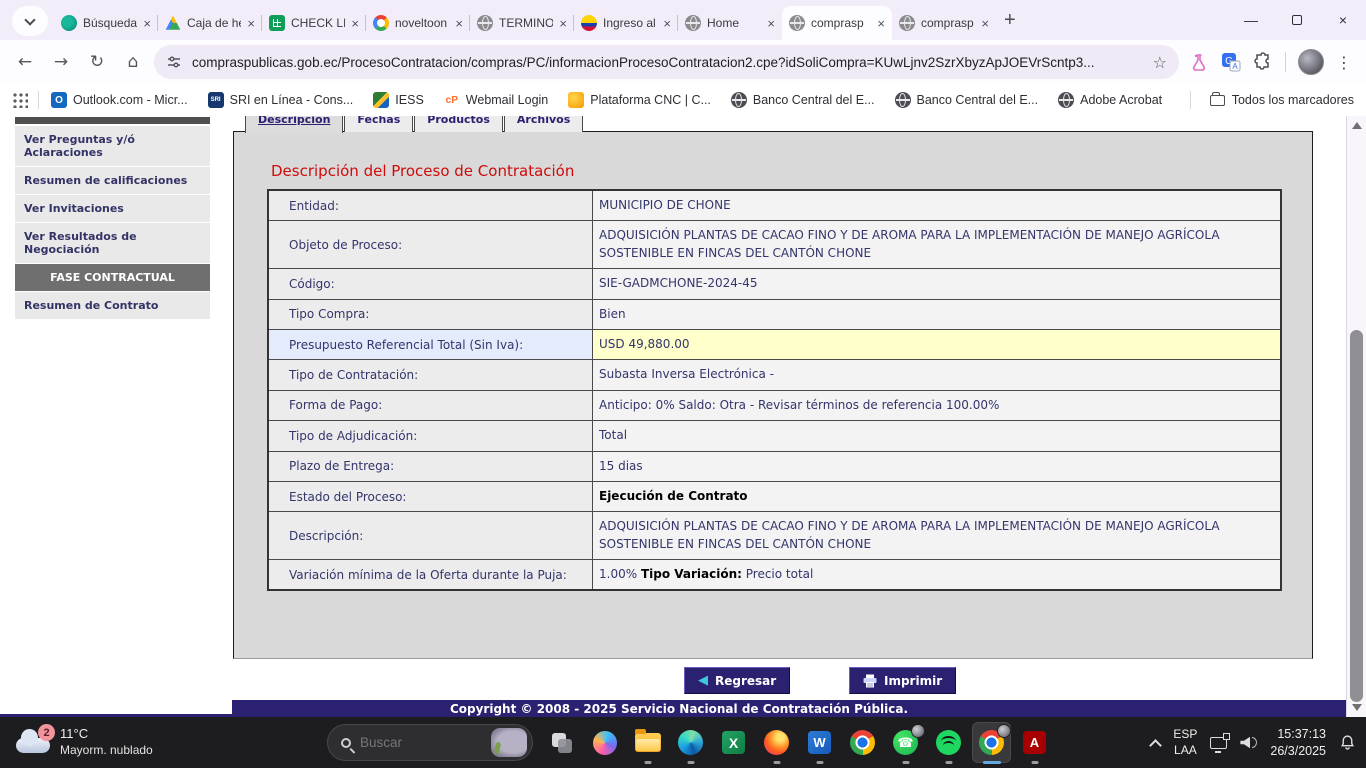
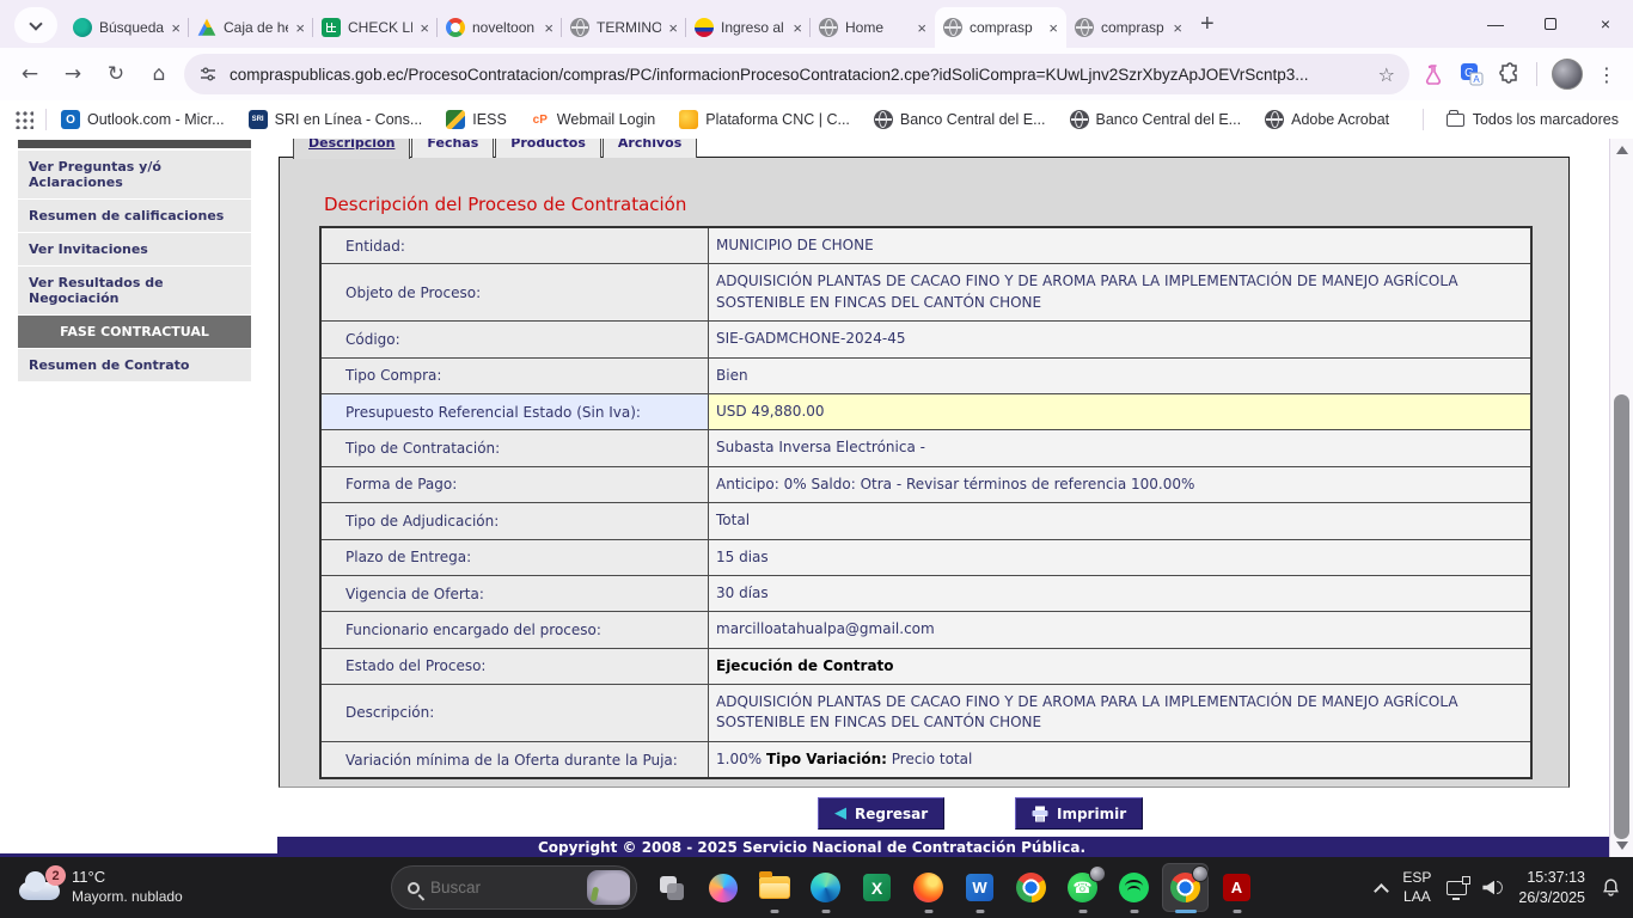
  Búsqueda
  ×
  Caja de h
  ×
  CHECK LI
  ×
  noveltoon
  ×
  TERMINO
  ×
  Ingreso al
  ×
  Home
  ×
  comprasp
  ×
  comprasp
  ×
  +
  —
  ×
  ←
  →
  ↻
  ⌂
  compraspublicas.gob.ec/ProcesoContratacion/compras/PC/informacionProcesoContratacion2.cpe?idSoliCompra=KUwLjnv2SzrXbyzApJOEVrScntp3...
  ☆
  G
  A
  ⋮
  O
  Outlook.com - Micr...
  SRI en Línea - Cons...
  IESS
  cP
  Webmail Login
  Plataforma CNC | C...
  Banco Central del E...
  Banco Central del E...
  Adobe Acrobat
  Todos los marcadores
  Ver Preguntas y/ó Aclaraciones
  Resumen de calificaciones
  Ver Invitaciones
  Ver Resultados de Negociación
  FASE CONTRACTUAL
  Resumen de Contrato
  Descripción
  Fechas
  Productos
  Archivos
  Descripción del Proceso de Contratación
  Entidad:
  MUNICIPIO DE CHONE
  Objeto de Proceso:
  ADQUISICIÓN PLANTAS DE CACAO FINO Y DE AROMA PARA LA IMPLEMENTACIÓN DE MANEJO AGRÍCOLA SOSTENIBLE EN FINCAS DEL CANTÓN CHONE
  Código:
  SIE-GADMCHONE-2024-45
  Tipo Compra:
  Bien
- Presupuesto Referencial Total (Sin Iva):
+ Presupuesto Referencial Estado (Sin Iva):
  USD 49,880.00
  Tipo de Contratación:
  Subasta Inversa Electrónica -
  Forma de Pago:
  Anticipo: 0% Saldo: Otra - Revisar términos de referencia 100.00%
  Tipo de Adjudicación:
  Total
  Plazo de Entrega:
  15 dias
+ Vigencia de Oferta:
+ 30 días
+ Funcionario encargado del proceso:
+ marcilloatahualpa@gmail.com
  Estado del Proceso:
  Ejecución de Contrato
  Descripción:
  ADQUISICIÓN PLANTAS DE CACAO FINO Y DE AROMA PARA LA IMPLEMENTACIÓN DE MANEJO AGRÍCOLA SOSTENIBLE EN FINCAS DEL CANTÓN CHONE
  Variación mínima de la Oferta durante la Puja:
  1.00%
  Tipo Variación:
  Precio total
  ◀
  Regresar
  Imprimir
  Copyright © 2008 - 2025 Servicio Nacional de Contratación Pública.
  2
  11°C
  Mayorm. nublado
  Buscar
  X
  W
  ☎
  A
  ESP
  LAA
  15:37:13
  26/3/2025
